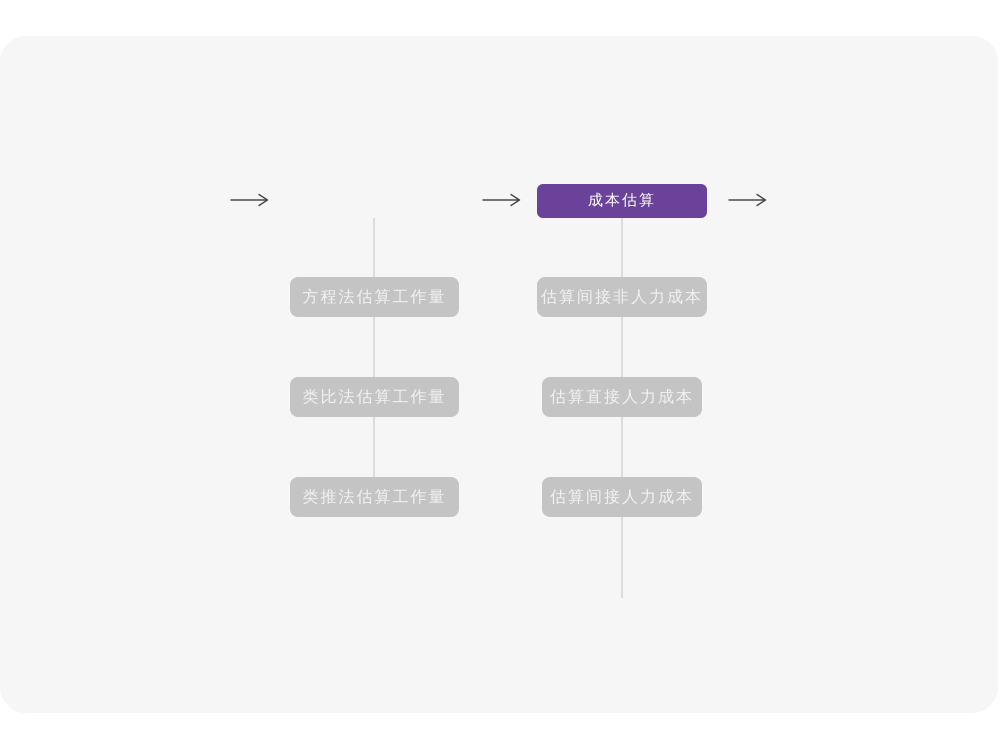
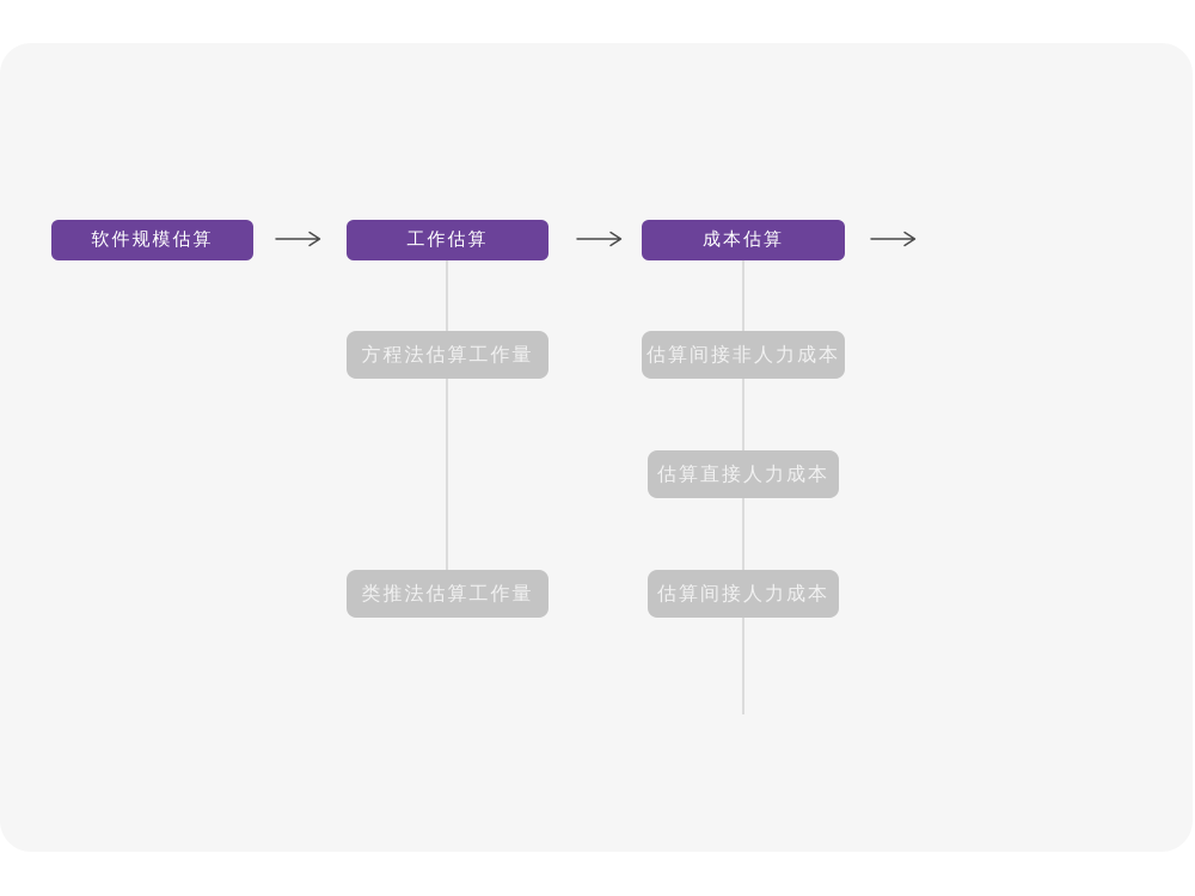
+ 软件规模估算
+ 工作估算
  成本估算
  方程法估算工作量
- 类比法估算工作量
  类推法估算工作量
  估算间接非人力成本
  估算直接人力成本
  估算间接人力成本
